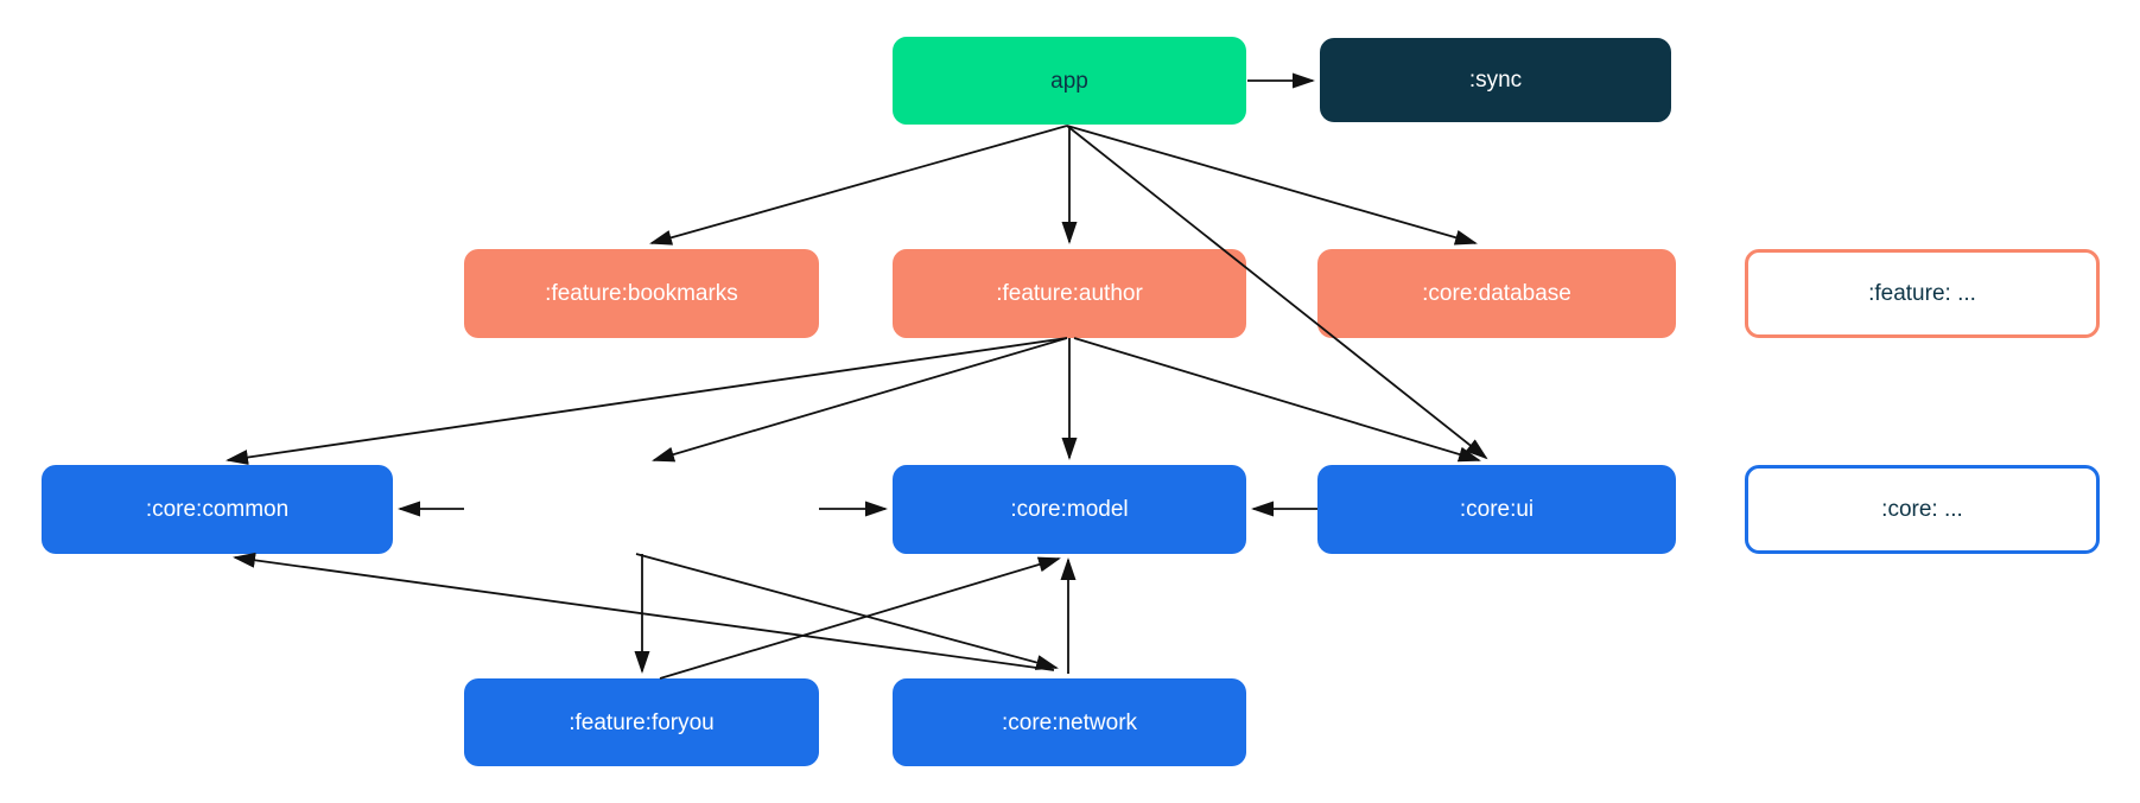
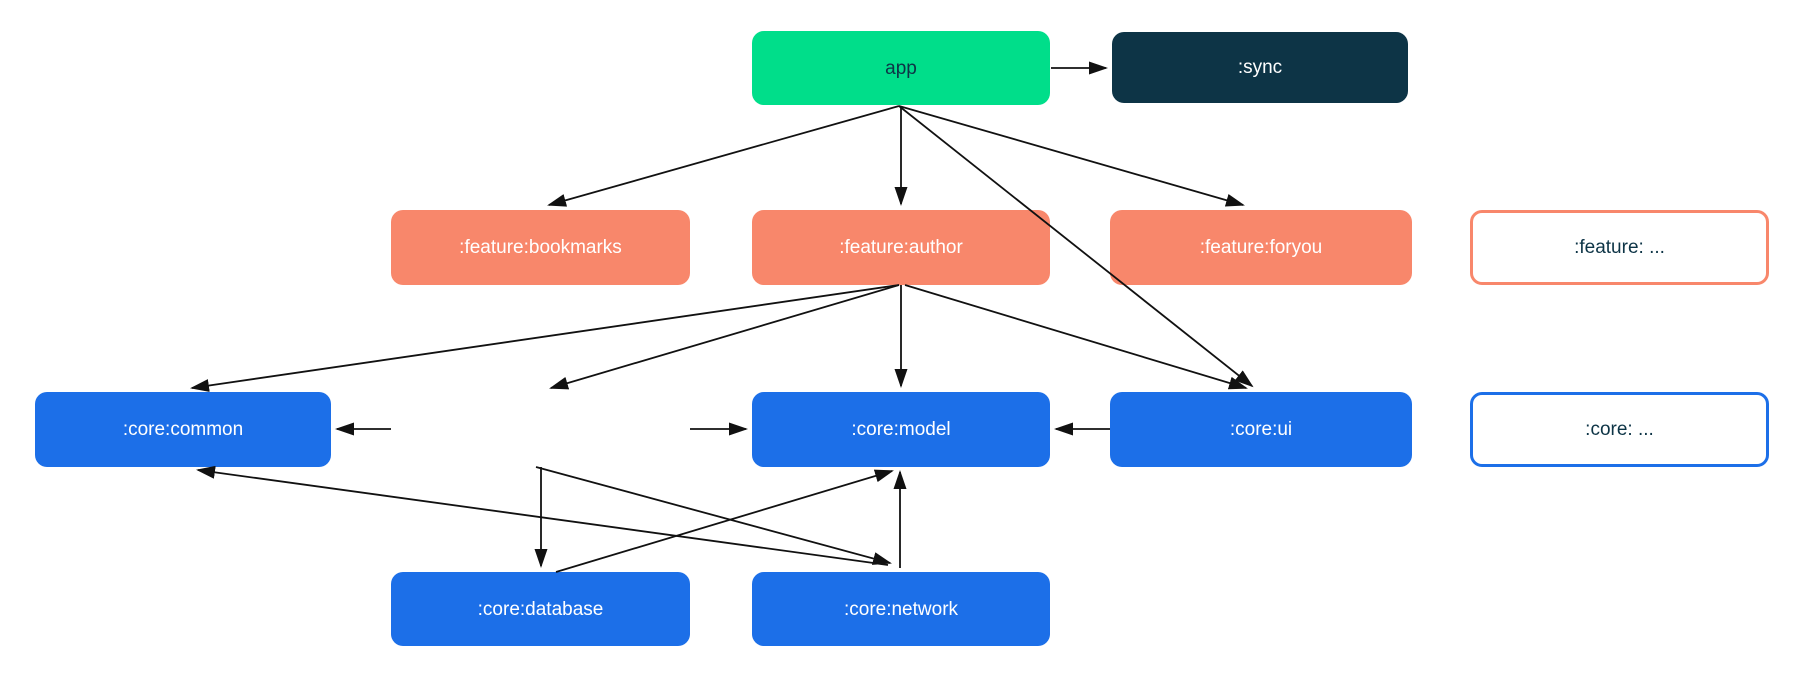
  app
  :sync
  :feature:bookmarks
  :feature:author
- :core:database
+ :feature:foryou
  :feature: ...
  :core:common
  :core:model
  :core:ui
  :core: ...
- :feature:foryou
+ :core:database
  :core:network
